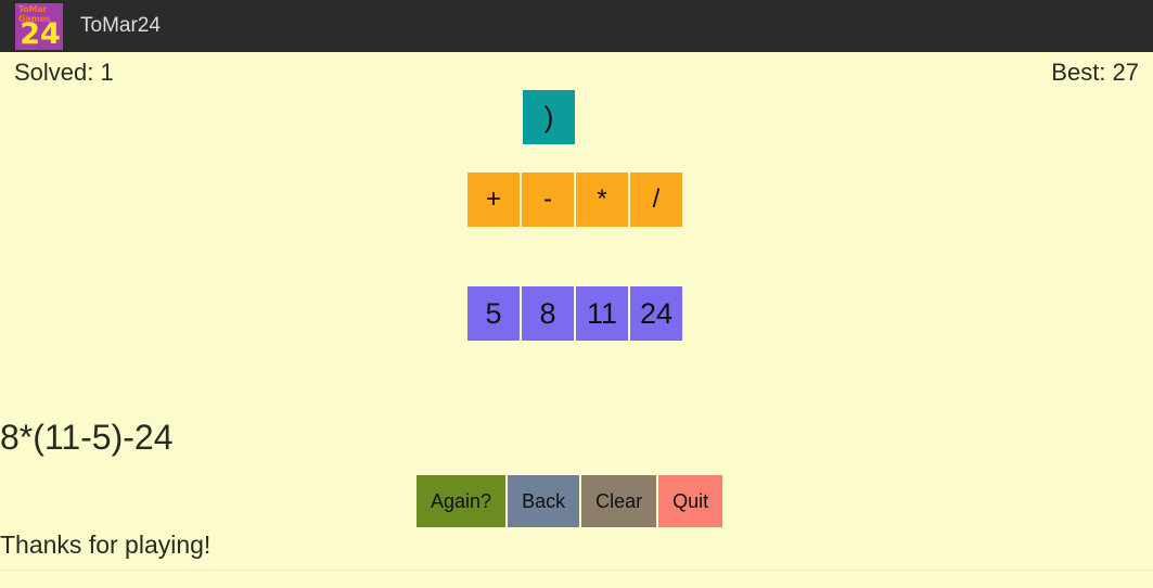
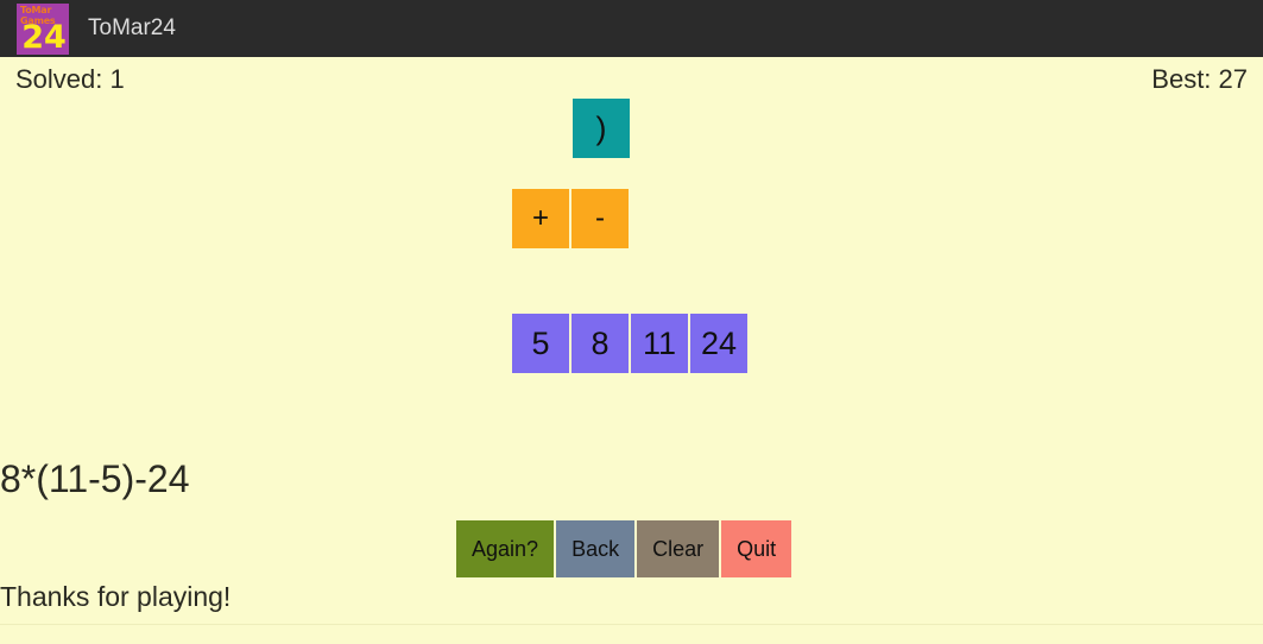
  ToMar
  Games
  24
  ToMar24
  Solved: 1
  Best: 27
  )
  +
  -
- *
- /
  5
  8
  11
  24
  8*(11-5)-24
  Again?
  Back
  Clear
  Quit
  Thanks for playing!
